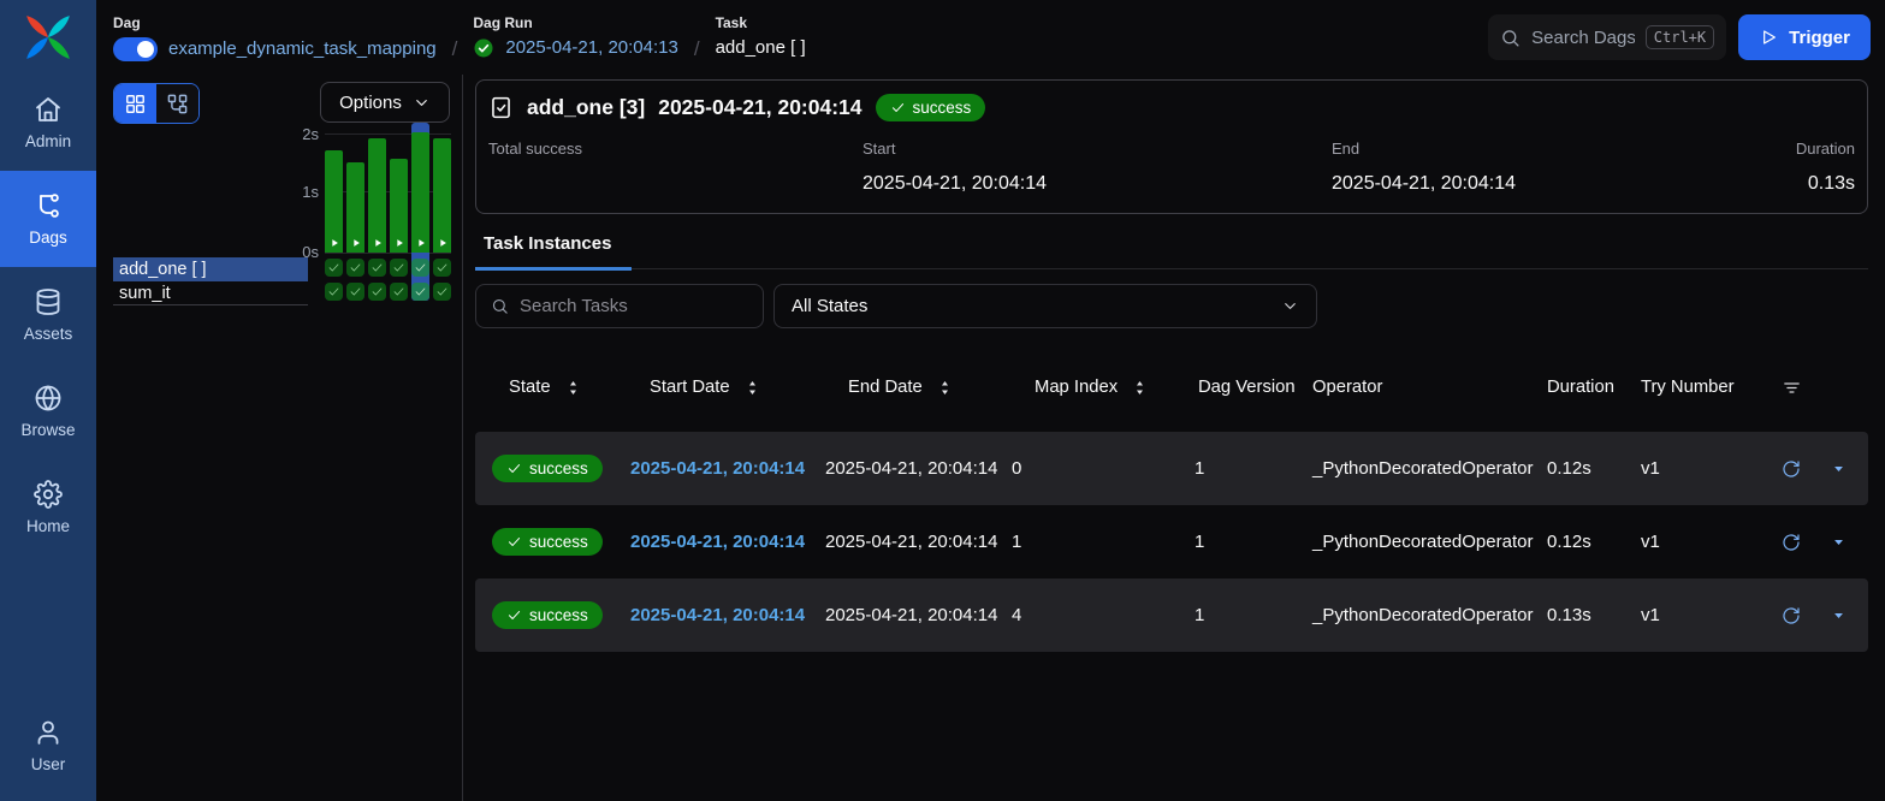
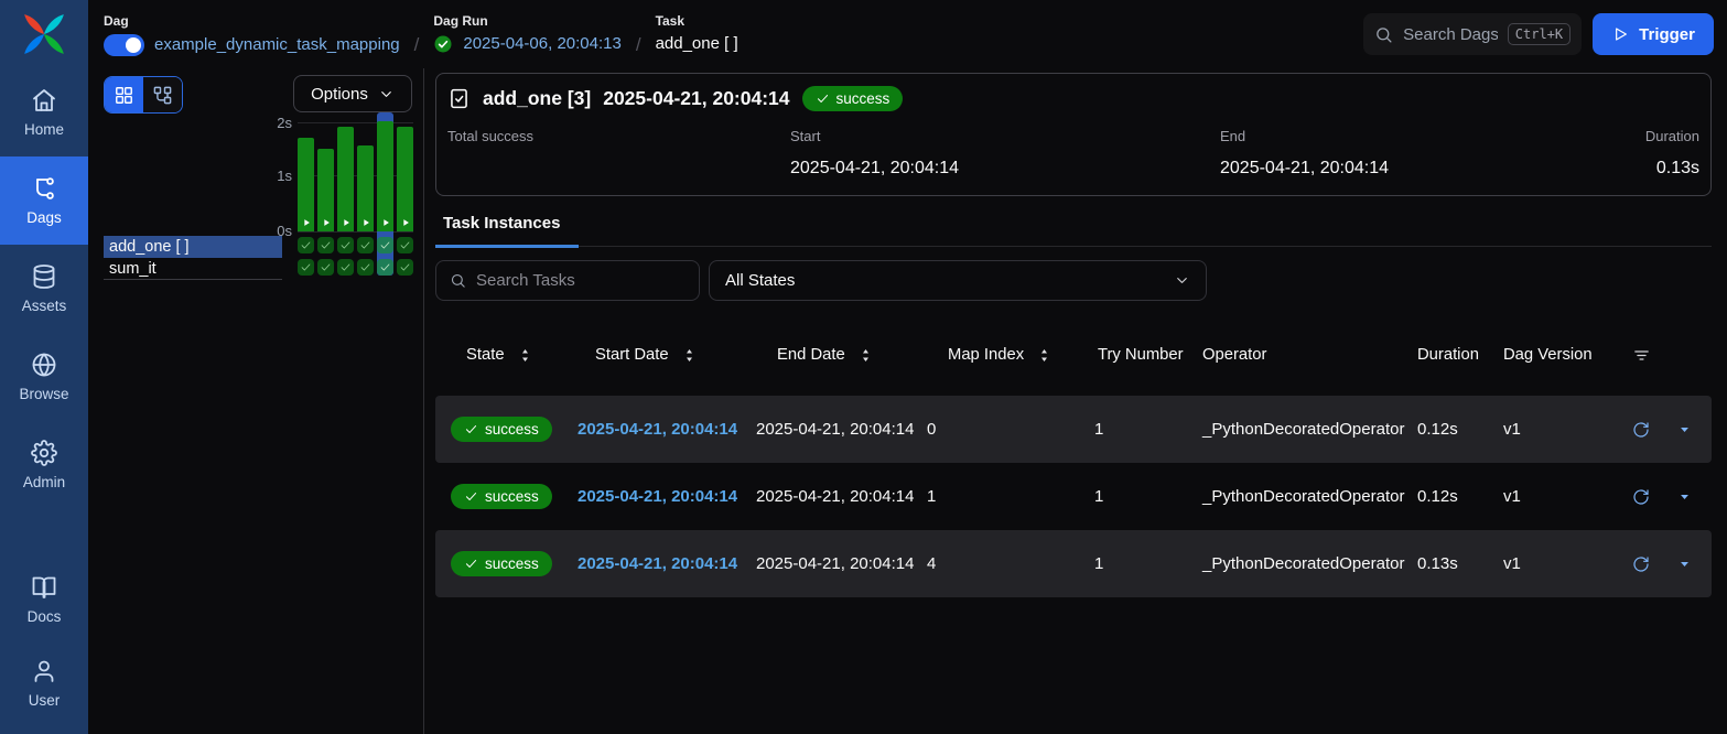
- Admin
+ Home
  Dags
  Assets
  Browse
- Home
+ Admin
+ Docs
  User
  Dag
  example_dynamic_task_mapping
  /
  Dag Run
- 2025-04-21, 20:04:13
+ 2025-04-06, 20:04:13
  /
  Task
  add_one [ ]
  Search Dags
  Ctrl+K
  Trigger
  Options
  2s
  1s
  0s
  add_one [ ]
  sum_it
  add_one [3]
  2025-04-21, 20:04:14
  success
  Total success
  Start
  2025-04-21, 20:04:14
  End
  2025-04-21, 20:04:14
  Duration
  0.13s
  Task Instances
  Search Tasks
  All States
  State
  Start Date
  End Date
  Map Index
- Dag Version
+ Try Number
  Operator
  Duration
- Try Number
+ Dag Version
  success
  2025-04-21, 20:04:14
  2025-04-21, 20:04:14
  0
  1
  _PythonDecoratedOperator
  0.12s
  v1
  success
  2025-04-21, 20:04:14
  2025-04-21, 20:04:14
  1
  1
  _PythonDecoratedOperator
  0.12s
  v1
  success
  2025-04-21, 20:04:14
  2025-04-21, 20:04:14
  4
  1
  _PythonDecoratedOperator
  0.13s
  v1
